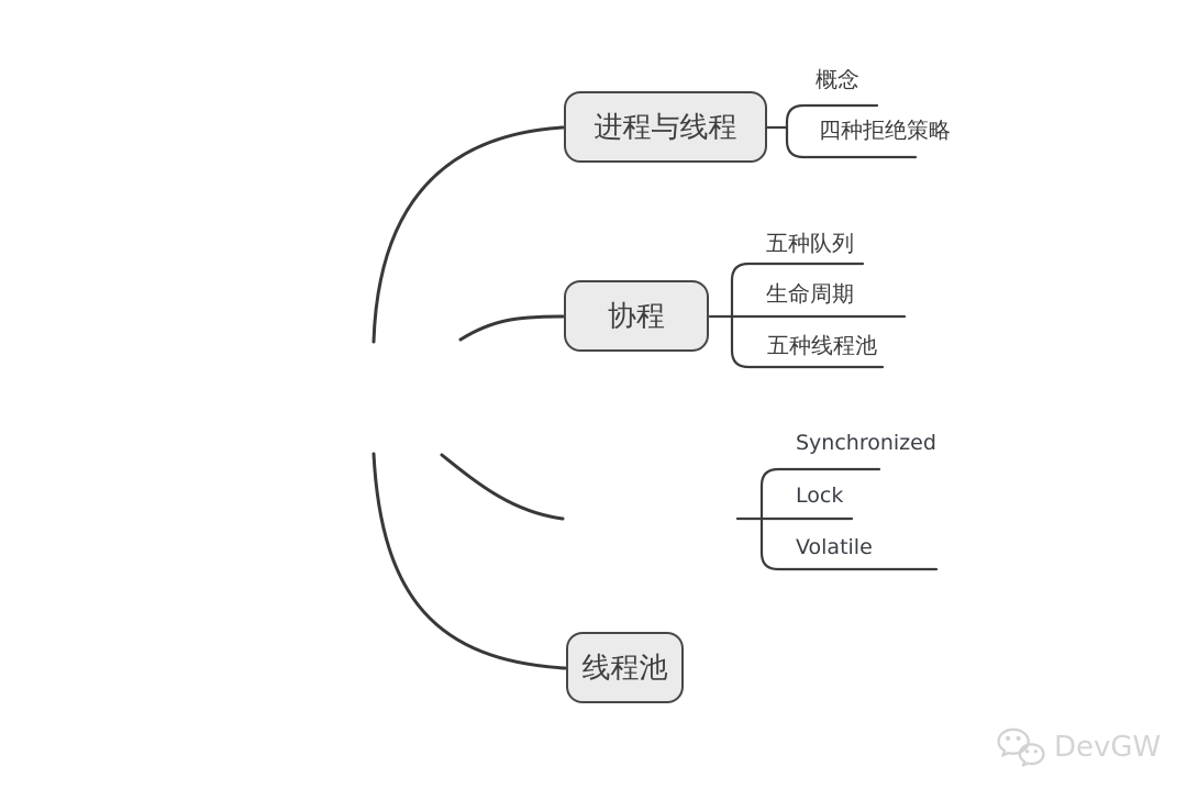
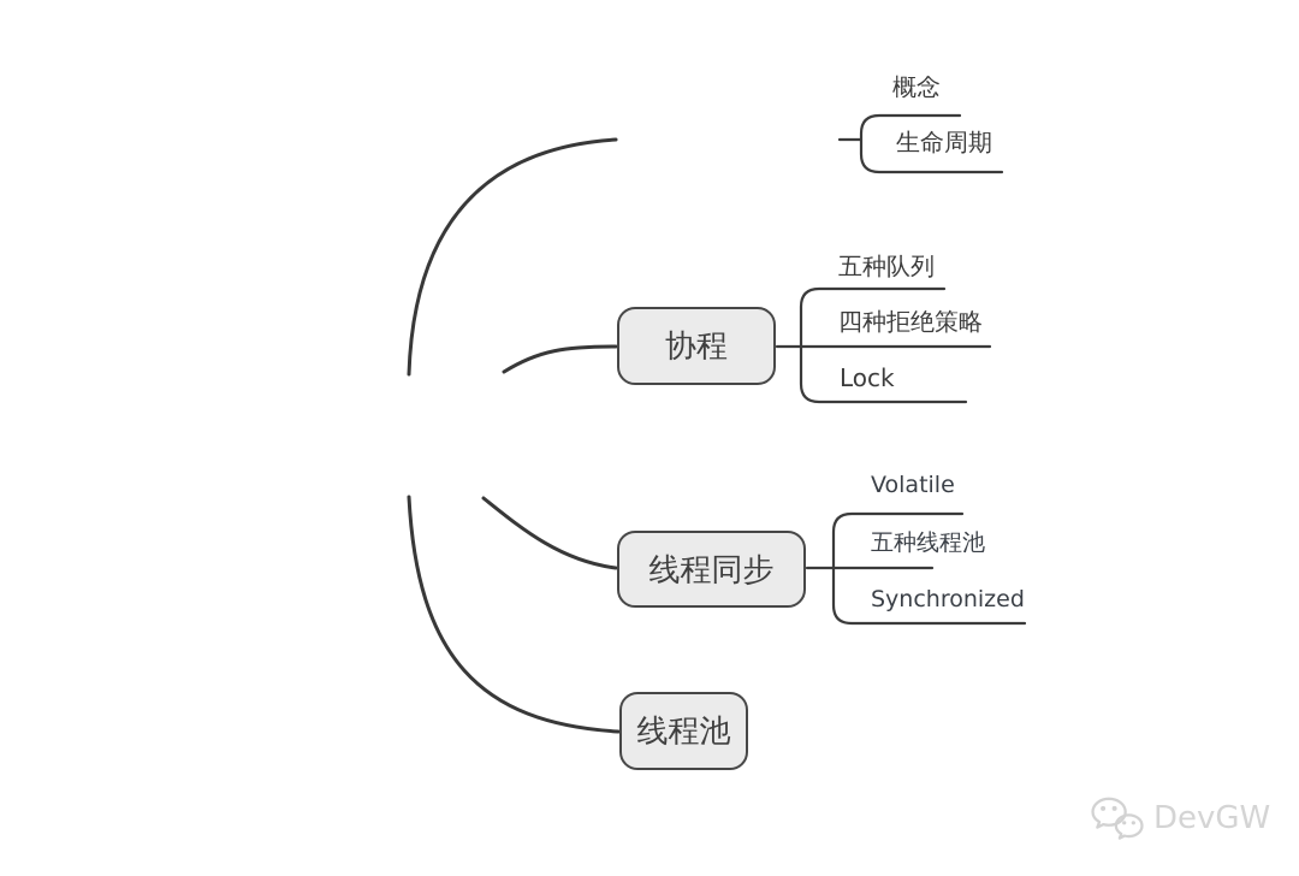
- 进程与线程
  协程
+ 线程同步
  线程池
  概念
- 四种拒绝策略
+ 生命周期
  五种队列
- 生命周期
+ 四种拒绝策略
- 五种线程池
+ Lock
- Synchronized
+ Volatile
- Lock
+ 五种线程池
- Volatile
+ Synchronized
  DevGW
